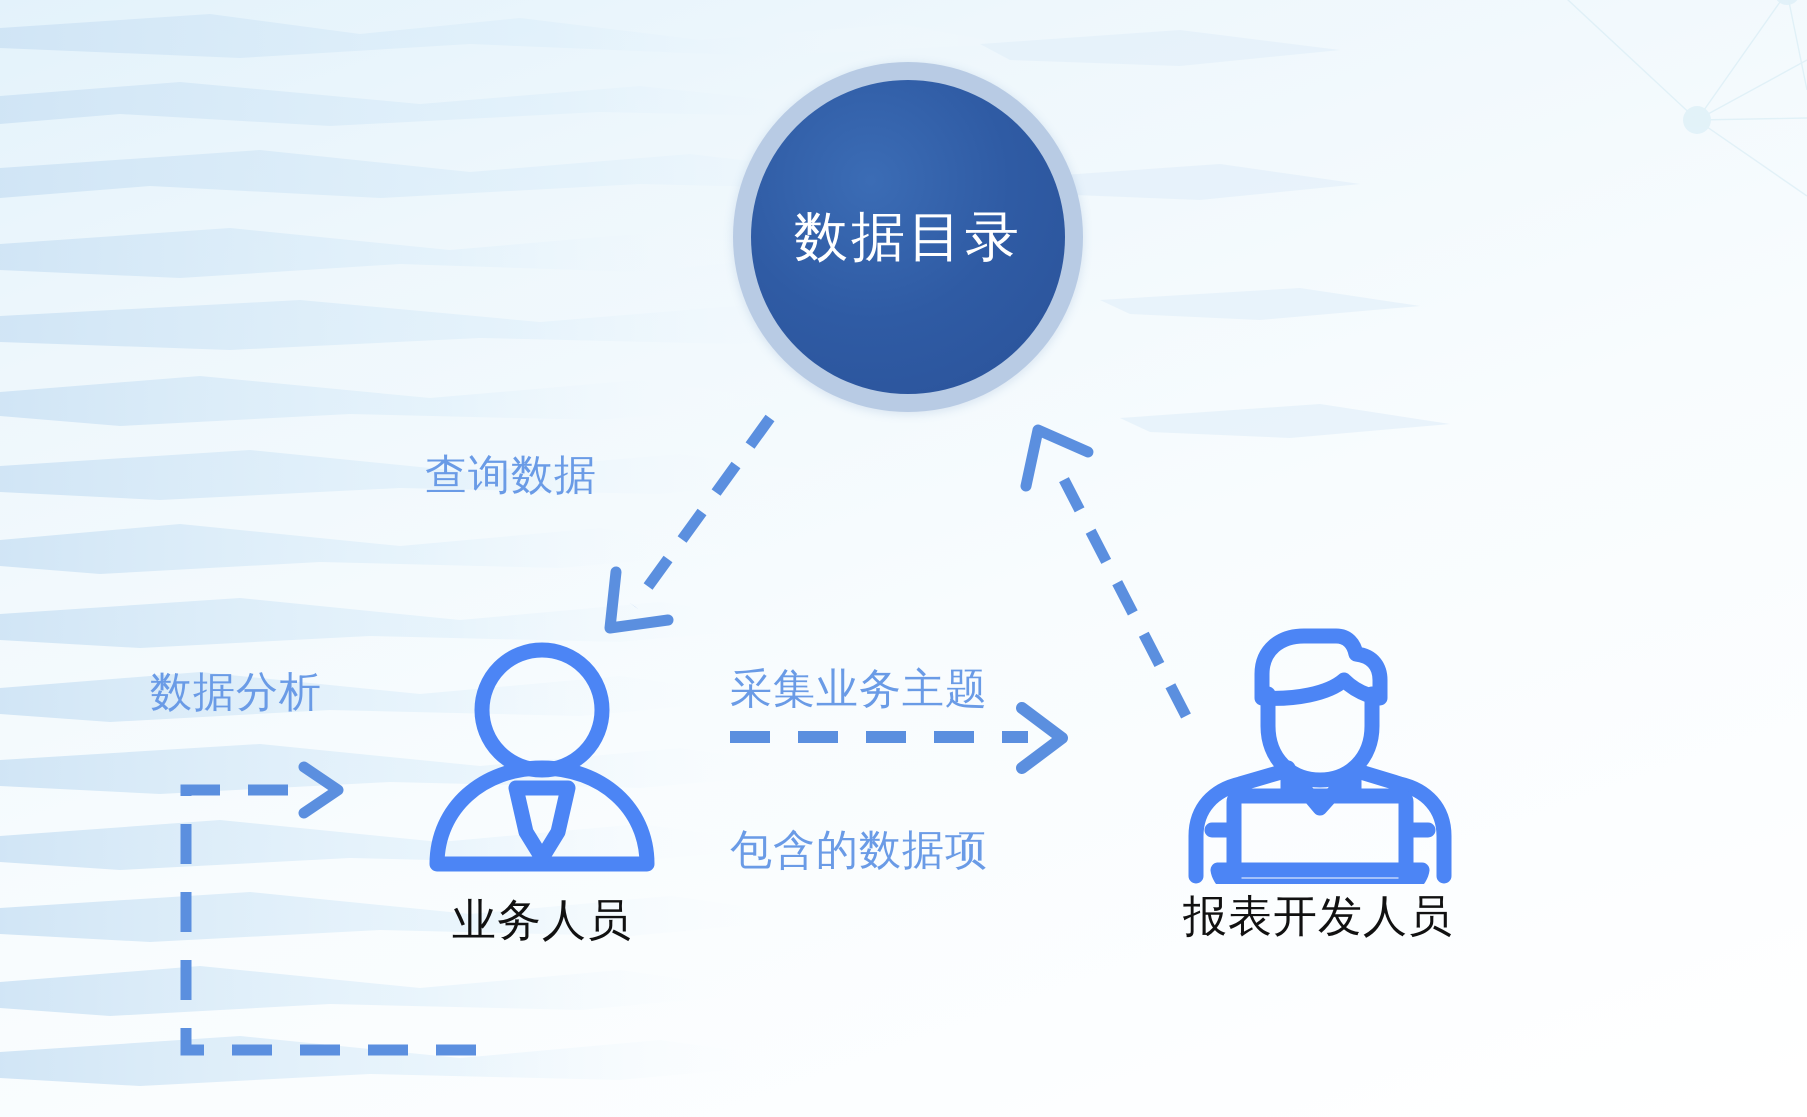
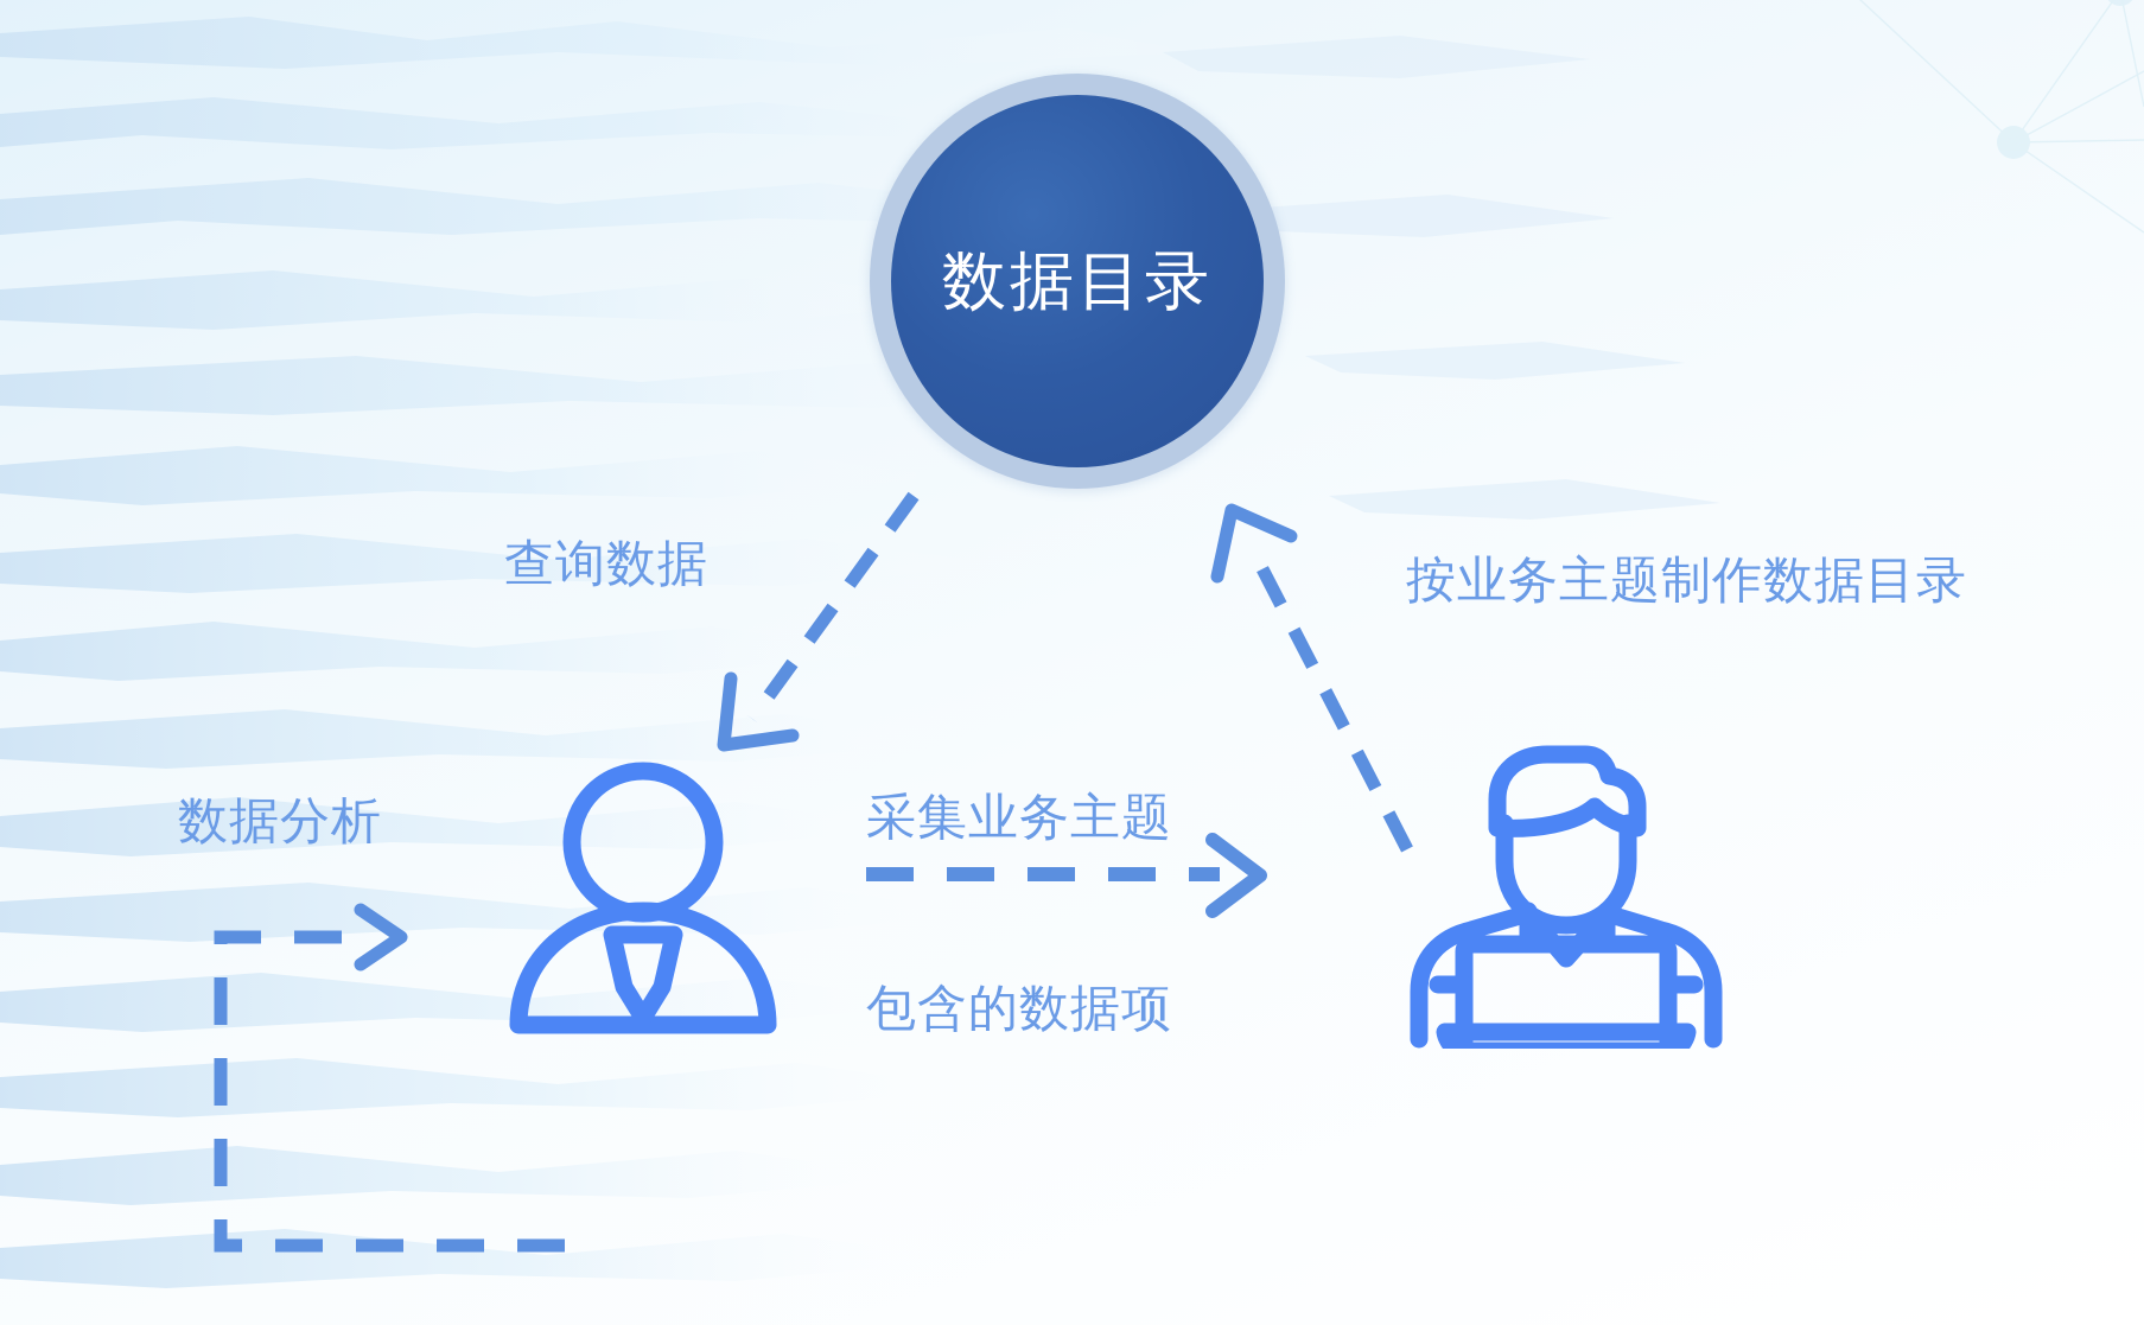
  数据目录
  查询数据
+ 按业务主题制作数据目录
  采集业务主题
  包含的数据项
  数据分析
- 业务人员
- 报表开发人员
